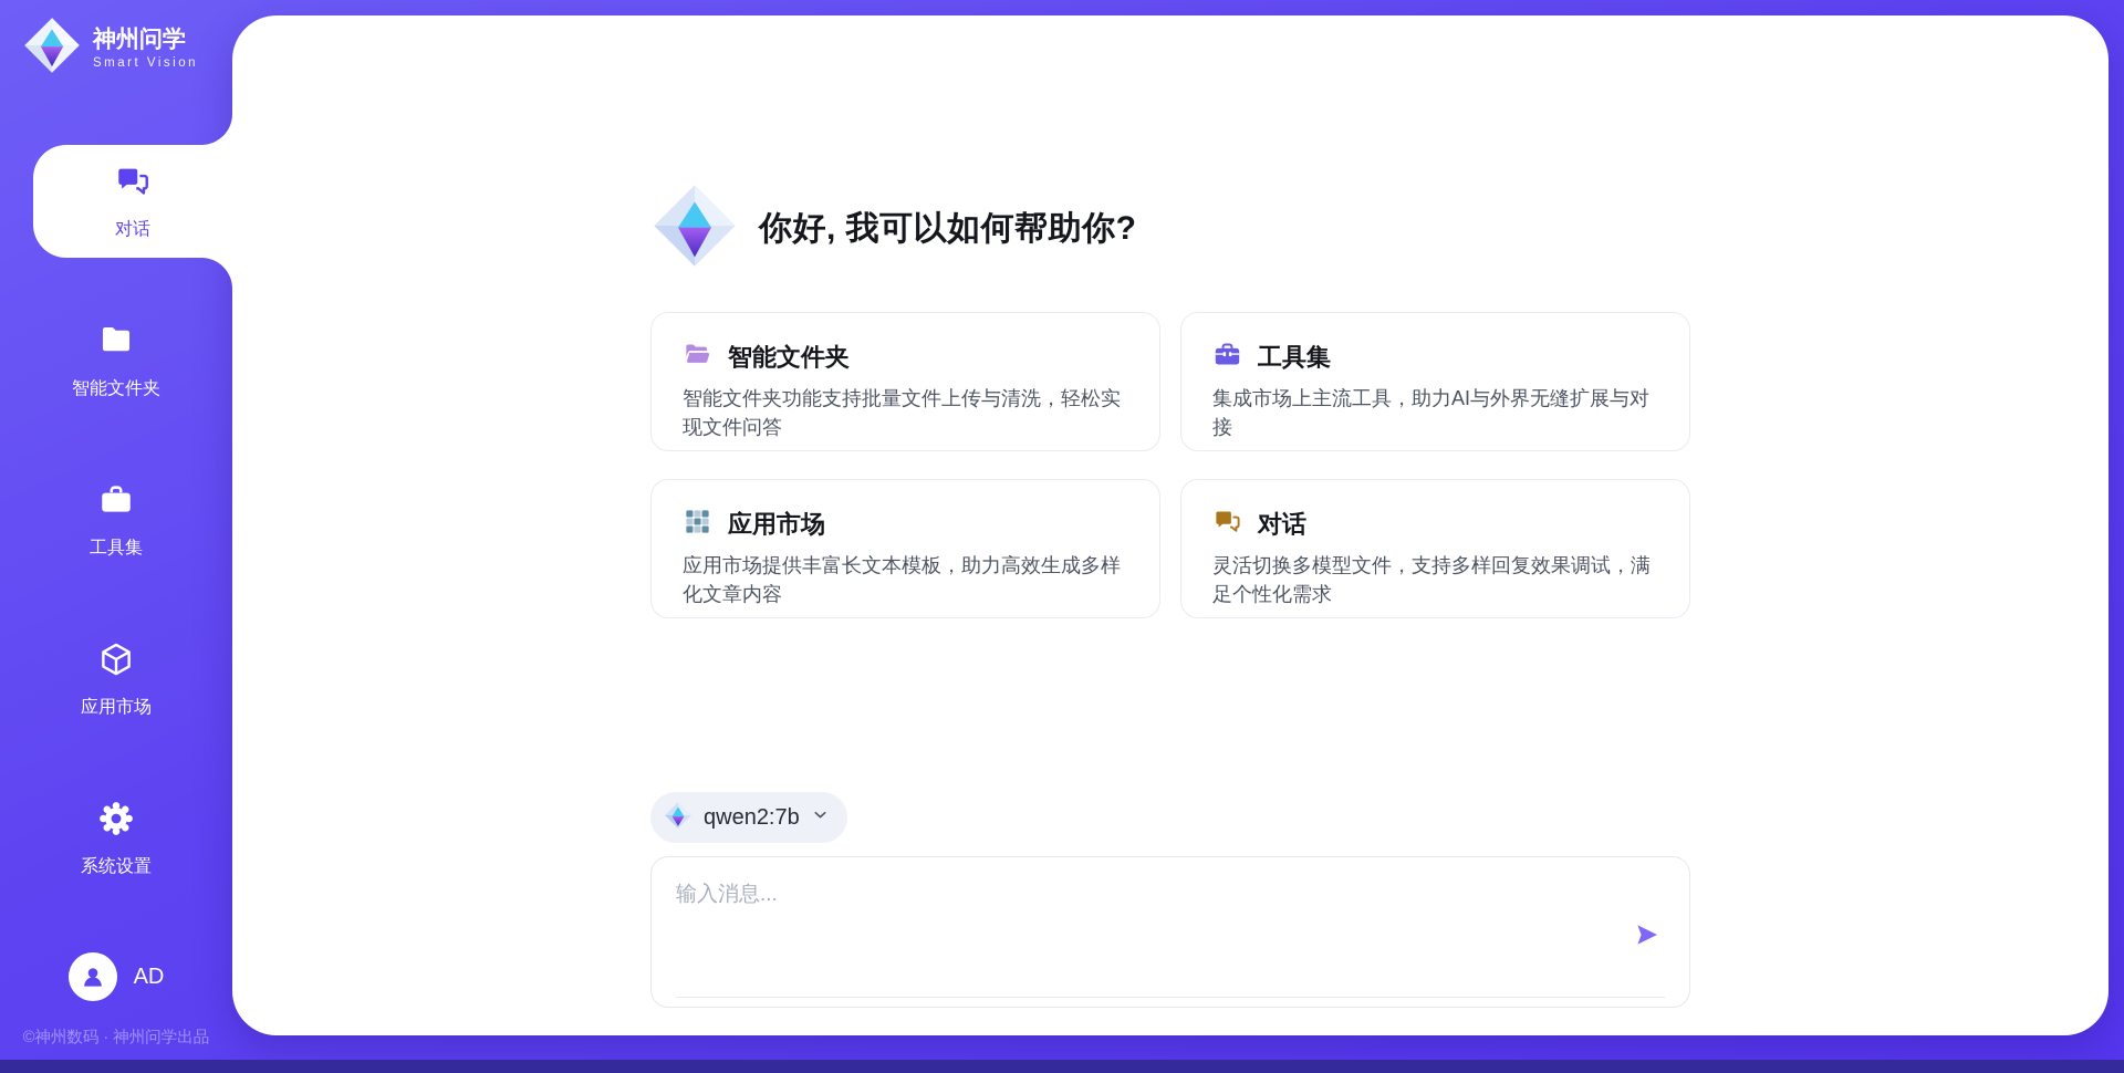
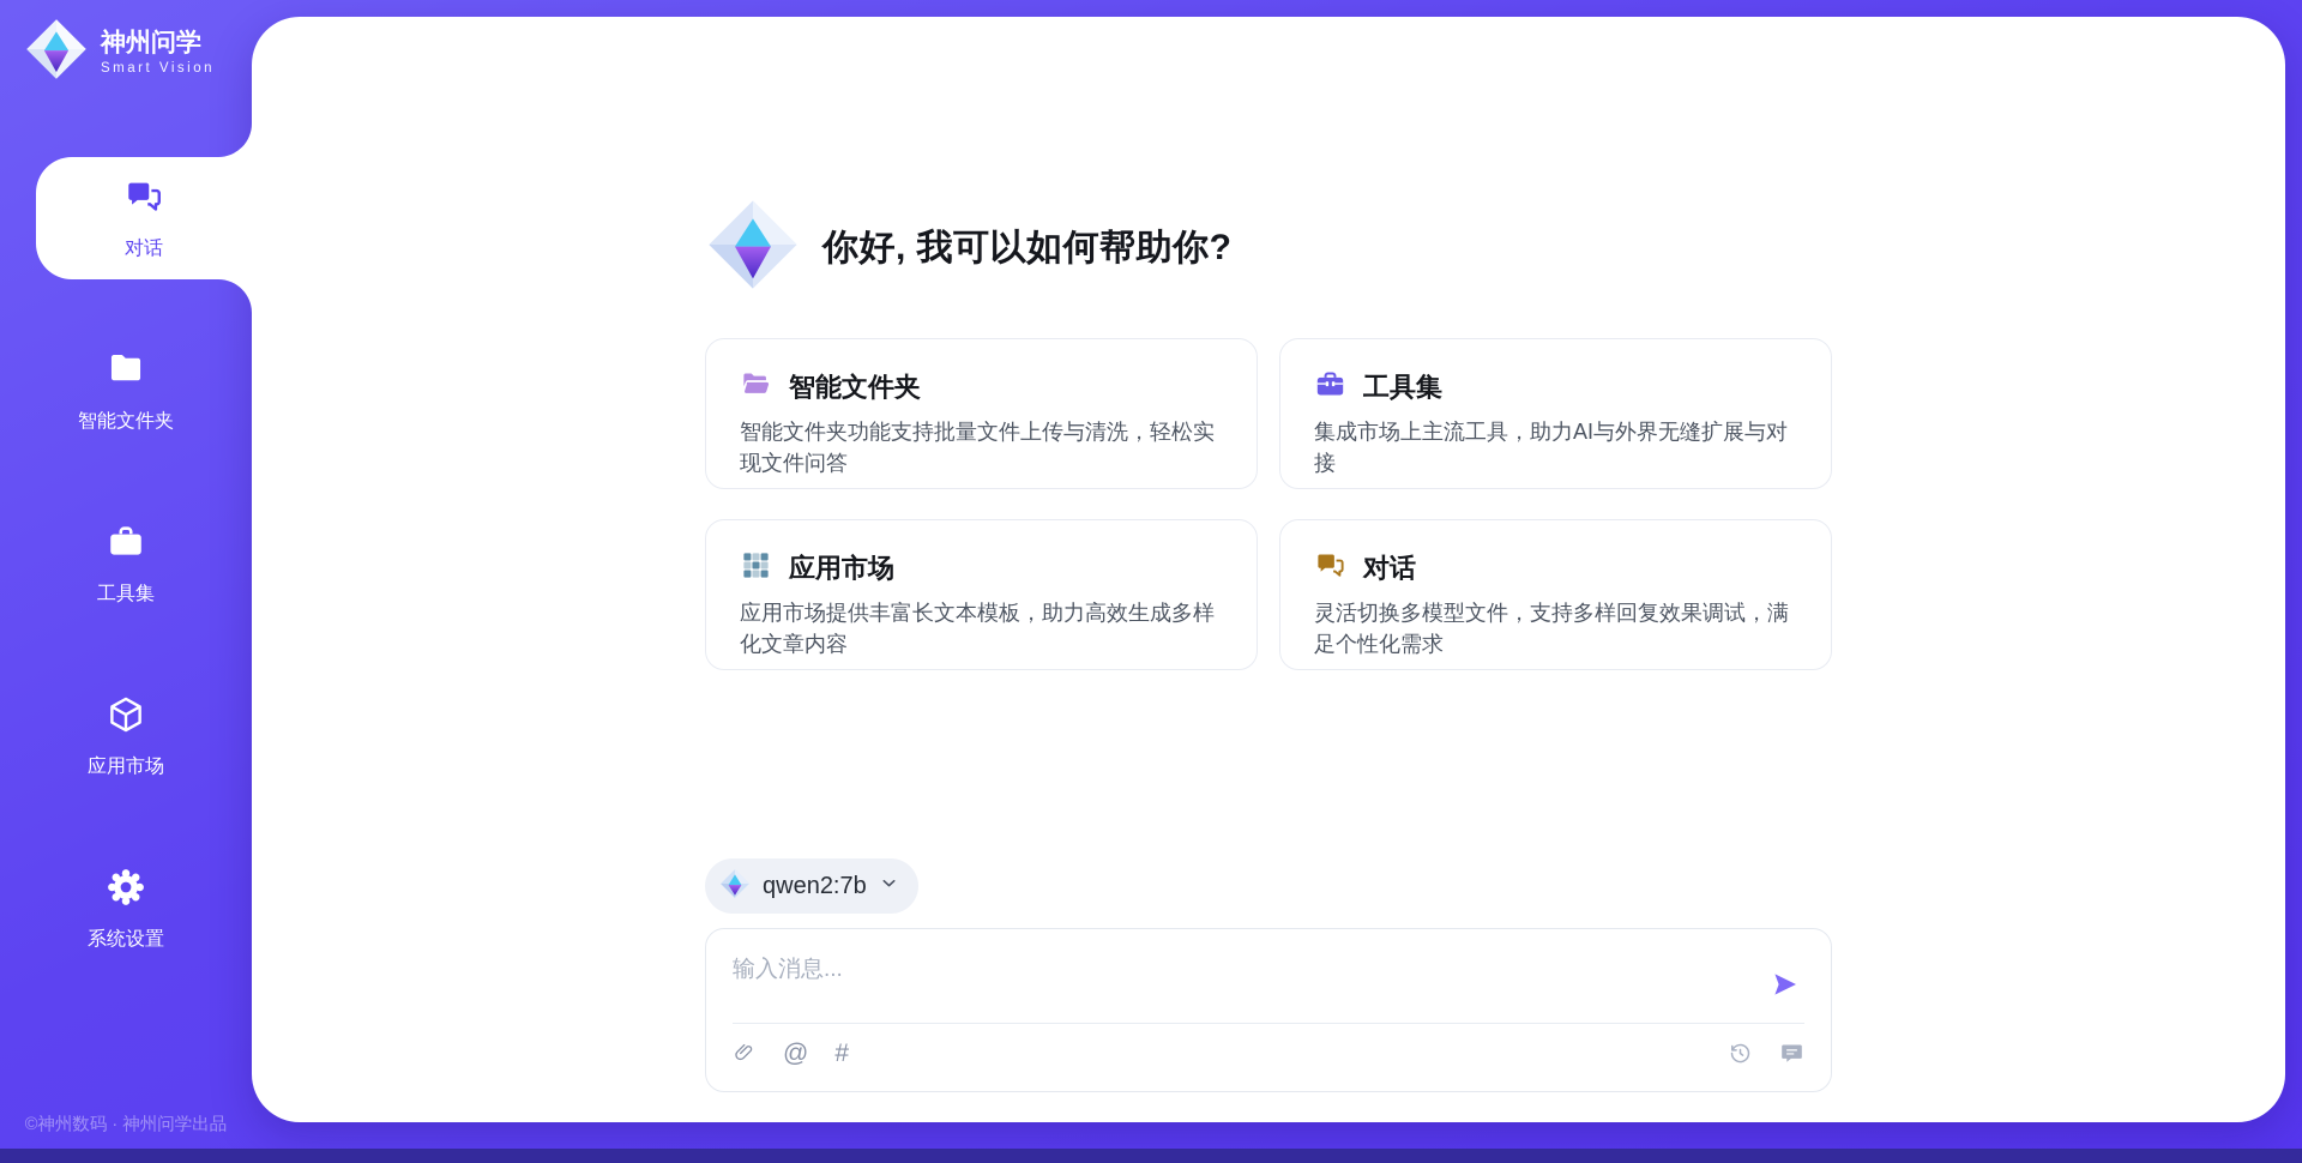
  神州问学
  Smart Vision
  对话
  智能文件夹
  工具集
  应用市场
  系统设置
- AD
  ©神州数码 · 神州问学出品
  你好, 我可以如何帮助你?
  智能文件夹
  智能文件夹功能支持批量文件上传与清洗，轻松实现文件问答
  工具集
  集成市场上主流工具，助力AI与外界无缝扩展与对接
  应用市场
  应用市场提供丰富长文本模板，助力高效生成多样化文章内容
  对话
  灵活切换多模型文件，支持多样回复效果调试，满足个性化需求
  qwen2:7b
  输入消息...
+ @
+ #
